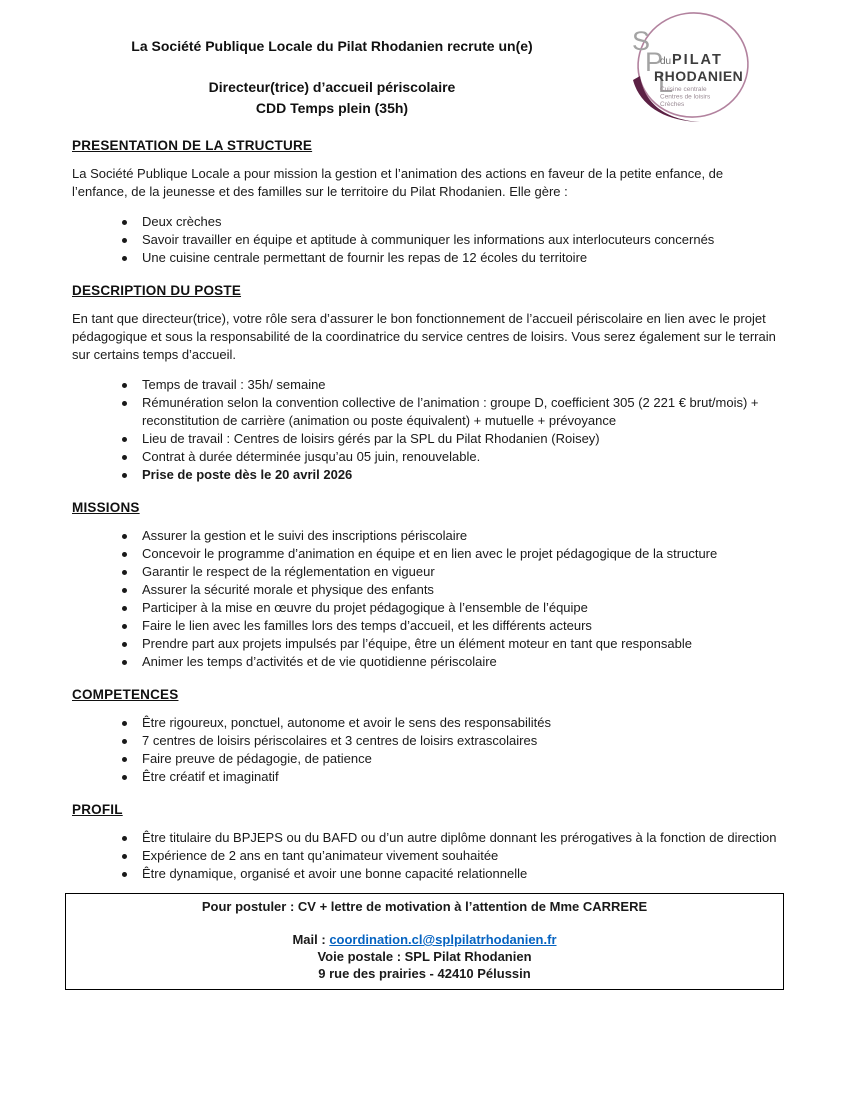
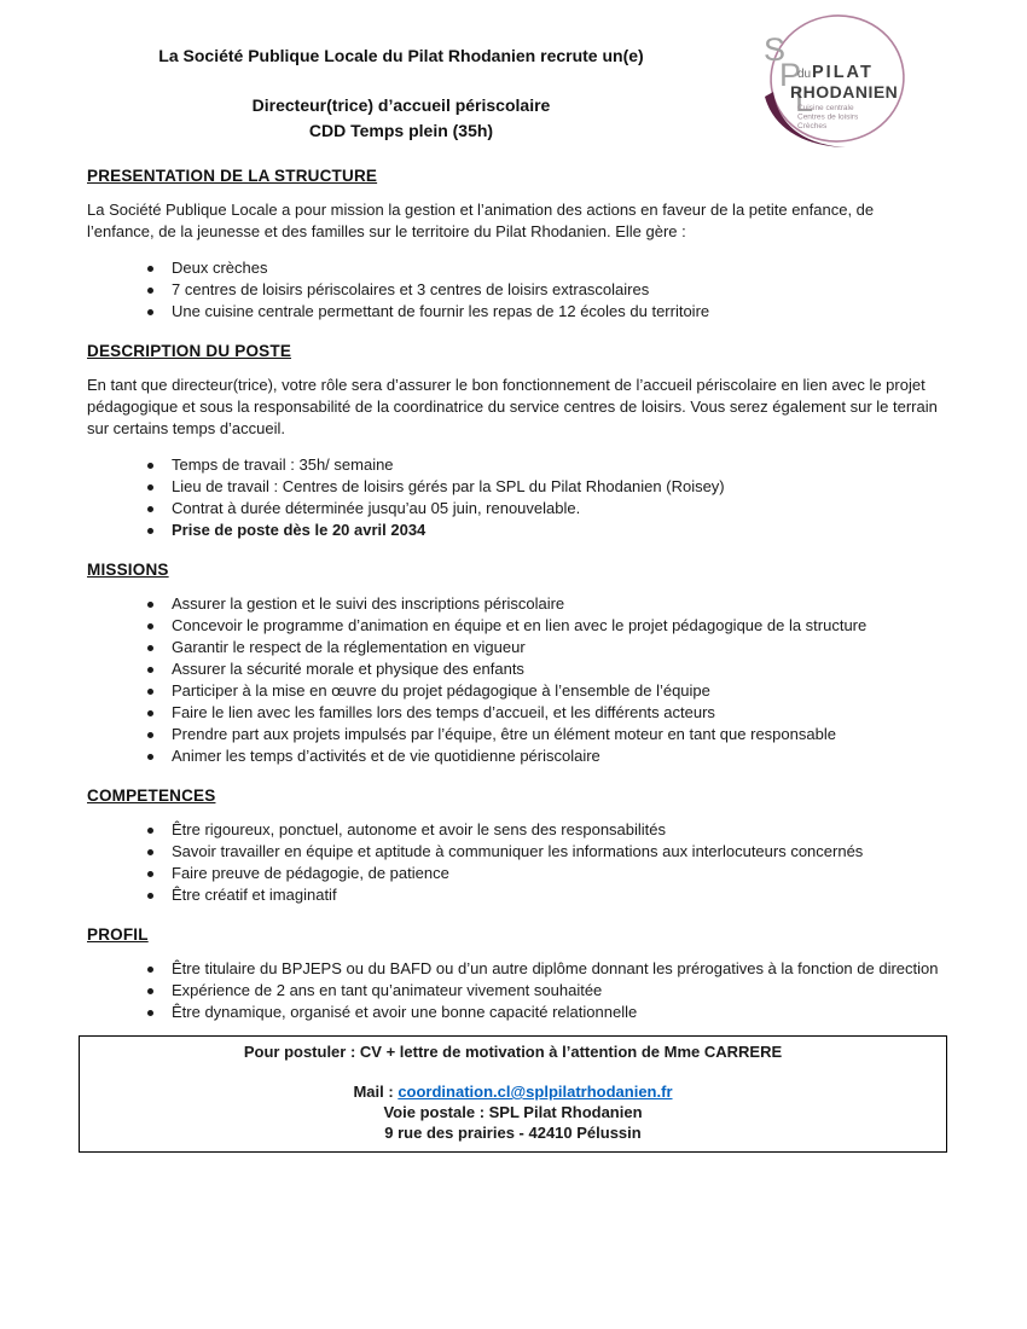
  La Société Publique Locale du Pilat Rhodanien recrute un(e)
  Directeur(trice) d’accueil périscolaire
  CDD Temps plein (35h)
  S
  P
  L
  du
  PILAT
  RHODANIEN
  PRESENTATION DE LA STRUCTURE
  La Société Publique Locale a pour mission la gestion et l’animation des actions en faveur de la petite enfance, de l’enfance, de la jeunesse et des familles sur le territoire du Pilat Rhodanien. Elle gère :
  Deux crèches
- Savoir travailler en équipe et aptitude à communiquer les informations aux interlocuteurs concernés
+ 7 centres de loisirs périscolaires et 3 centres de loisirs extrascolaires
  Une cuisine centrale permettant de fournir les repas de 12 écoles du territoire
  DESCRIPTION DU POSTE
  En tant que directeur(trice), votre rôle sera d’assurer le bon fonctionnement de l’accueil périscolaire en lien avec le projet pédagogique et sous la responsabilité de la coordinatrice du service centres de loisirs. Vous serez également sur le terrain sur certains temps d’accueil.
  Temps de travail : 35h/ semaine
- Rémunération selon la convention collective de l’animation : groupe D, coefficient 305 (2 221 € brut/mois) + reconstitution de carrière (animation ou poste équivalent) + mutuelle + prévoyance
  Lieu de travail : Centres de loisirs gérés par la SPL du Pilat Rhodanien (Roisey)
  Contrat à durée déterminée jusqu’au 05 juin, renouvelable.
- Prise de poste dès le 20 avril 2026
+ Prise de poste dès le 20 avril 2034
  MISSIONS
  Assurer la gestion et le suivi des inscriptions périscolaire
  Concevoir le programme d’animation en équipe et en lien avec le projet pédagogique de la structure
  Garantir le respect de la réglementation en vigueur
  Assurer la sécurité morale et physique des enfants
  Participer à la mise en œuvre du projet pédagogique à l’ensemble de l’équipe
  Faire le lien avec les familles lors des temps d’accueil, et les différents acteurs
  Prendre part aux projets impulsés par l’équipe, être un élément moteur en tant que responsable
  Animer les temps d’activités et de vie quotidienne périscolaire
  COMPETENCES
  Être rigoureux, ponctuel, autonome et avoir le sens des responsabilités
- 7 centres de loisirs périscolaires et 3 centres de loisirs extrascolaires
+ Savoir travailler en équipe et aptitude à communiquer les informations aux interlocuteurs concernés
  Faire preuve de pédagogie, de patience
  Être créatif et imaginatif
  PROFIL
  Être titulaire du BPJEPS ou du BAFD ou d’un autre diplôme donnant les prérogatives à la fonction de direction
  Expérience de 2 ans en tant qu’animateur vivement souhaitée
  Être dynamique, organisé et avoir une bonne capacité relationnelle
  Pour postuler : CV + lettre de motivation à l’attention de Mme CARRERE
  Mail : coordination.cl@splpilatrhodanien.fr
  Voie postale : SPL Pilat Rhodanien
  9 rue des prairies - 42410 Pélussin
